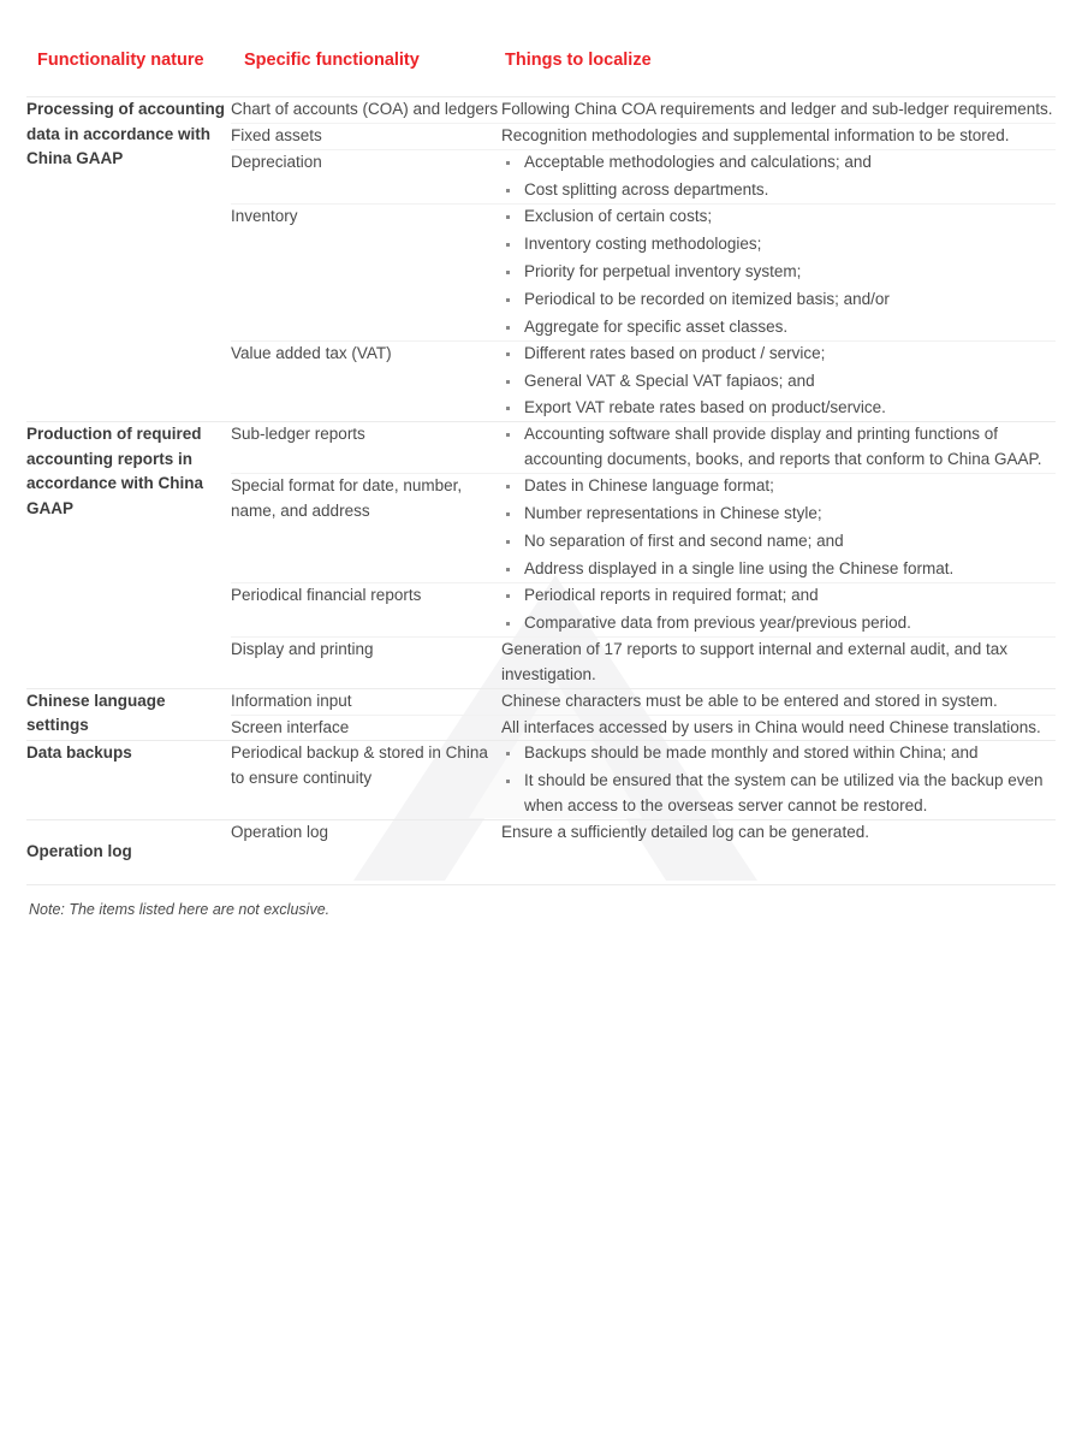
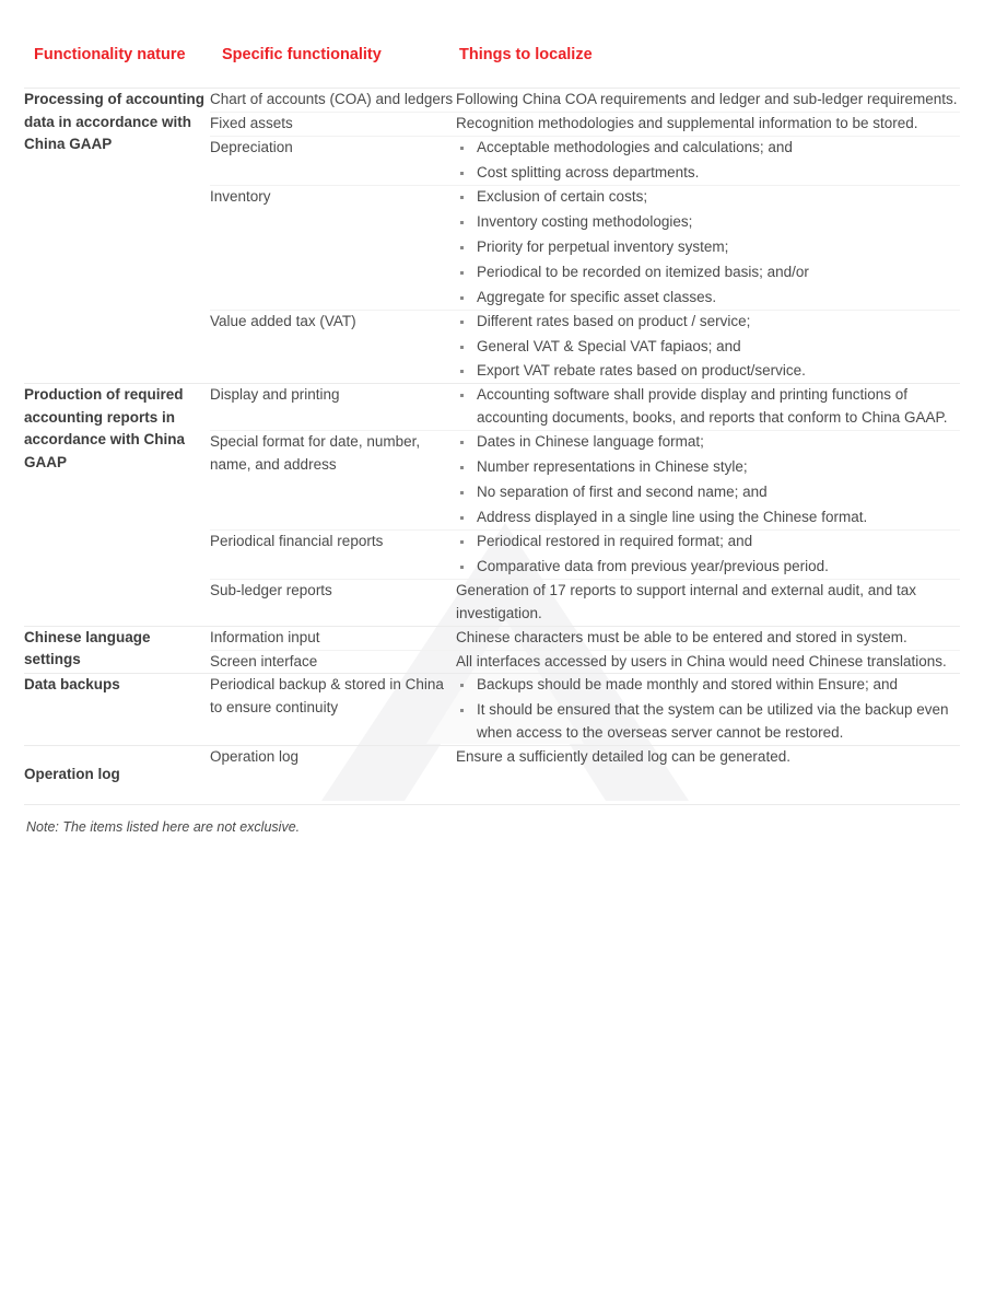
  Functionality nature	Specific functionality	Things to localize
  Processing of accounting data in accordance with China GAAP	Chart of accounts (COA) and ledgers	Following China COA requirements and ledger and sub-ledger requirements.
  Fixed assets	Recognition methodologies and supplemental information to be stored.
  Depreciation	Acceptable methodologies and calculations; and Cost splitting across departments.
  Inventory	Exclusion of certain costs; Inventory costing methodologies; Priority for perpetual inventory system; Periodical to be recorded on itemized basis; and/or Aggregate for specific asset classes.
  Value added tax (VAT)	Different rates based on product / service; General VAT & Special VAT fapiaos; and Export VAT rebate rates based on product/service.
- Production of required accounting reports in accordance with China GAAP	Sub-ledger reports	Accounting software shall provide display and printing functions of accounting documents, books, and reports that conform to China GAAP.
+ Production of required accounting reports in accordance with China GAAP	Display and printing	Accounting software shall provide display and printing functions of accounting documents, books, and reports that conform to China GAAP.
  Special format for date, number, name, and address	Dates in Chinese language format; Number representations in Chinese style; No separation of first and second name; and Address displayed in a single line using the Chinese format.
- Periodical financial reports	Periodical reports in required format; and Comparative data from previous year/previous period.
+ Periodical financial reports	Periodical restored in required format; and Comparative data from previous year/previous period.
- Display and printing	Generation of 17 reports to support internal and external audit, and tax investigation.
+ Sub-ledger reports	Generation of 17 reports to support internal and external audit, and tax investigation.
  Chinese language settings	Information input	Chinese characters must be able to be entered and stored in system.
  Screen interface	All interfaces accessed by users in China would need Chinese translations.
- Data backups	Periodical backup & stored in China to ensure continuity	Backups should be made monthly and stored within China; and It should be ensured that the system can be utilized via the backup even when access to the overseas server cannot be restored.
+ Data backups	Periodical backup & stored in China to ensure continuity	Backups should be made monthly and stored within Ensure; and It should be ensured that the system can be utilized via the backup even when access to the overseas server cannot be restored.
  Operation log	Operation log	Ensure a sufficiently detailed log can be generated.
  Note: The items listed here are not exclusive.
